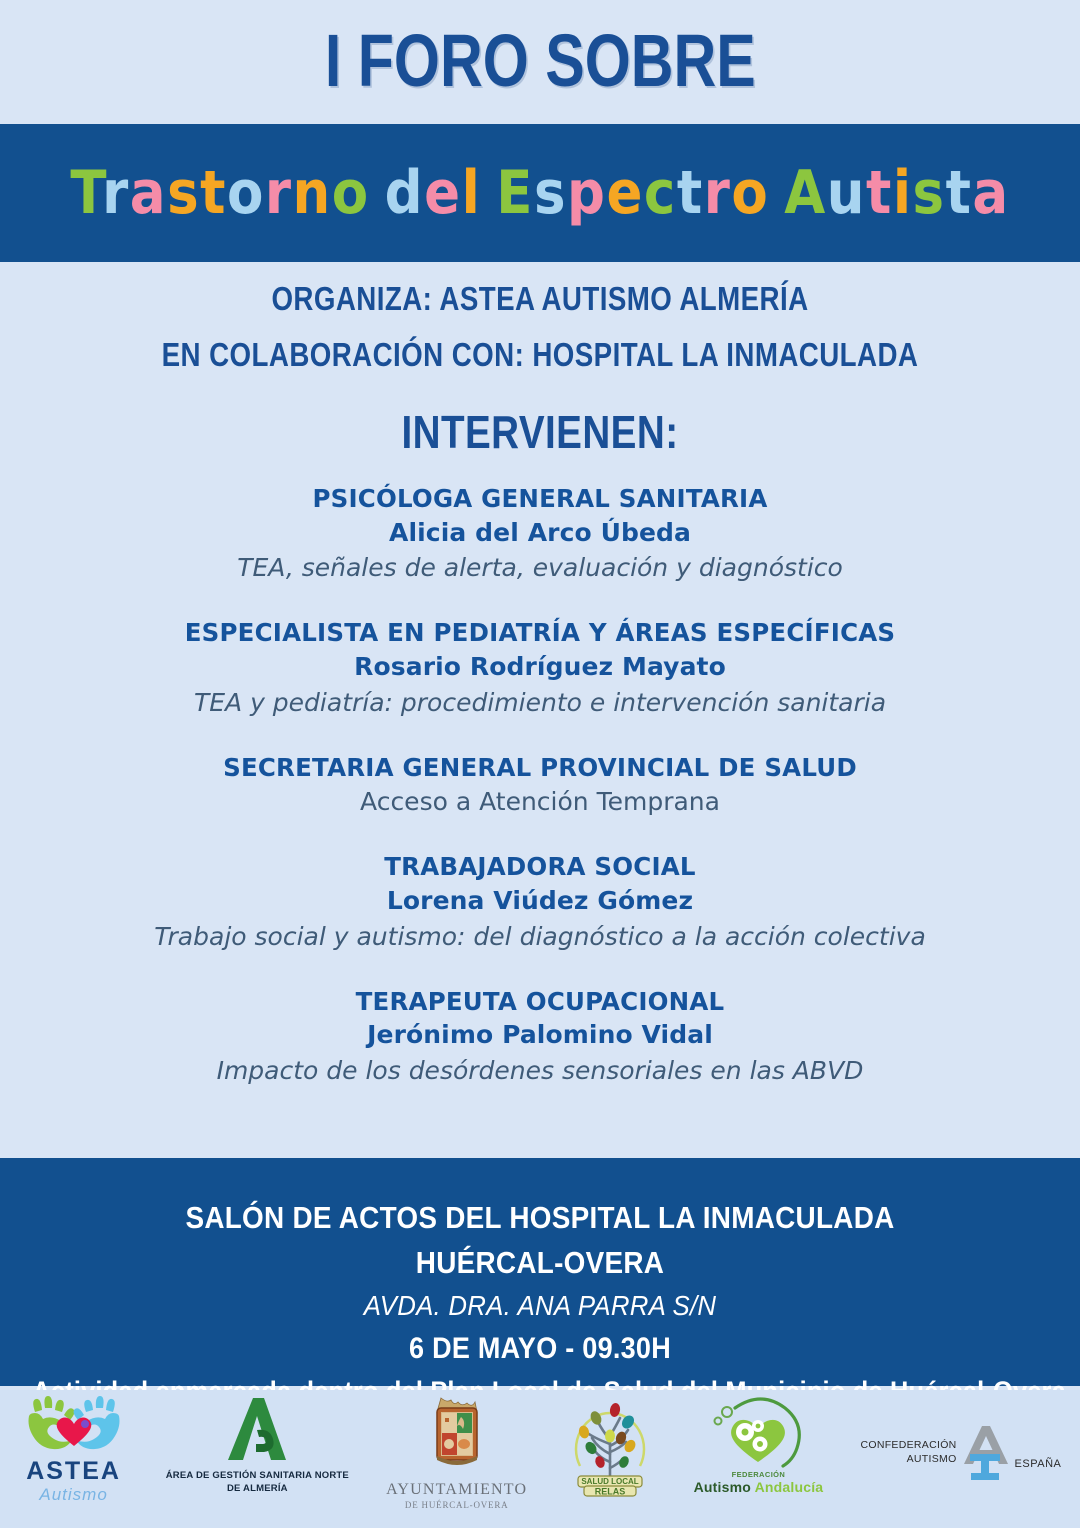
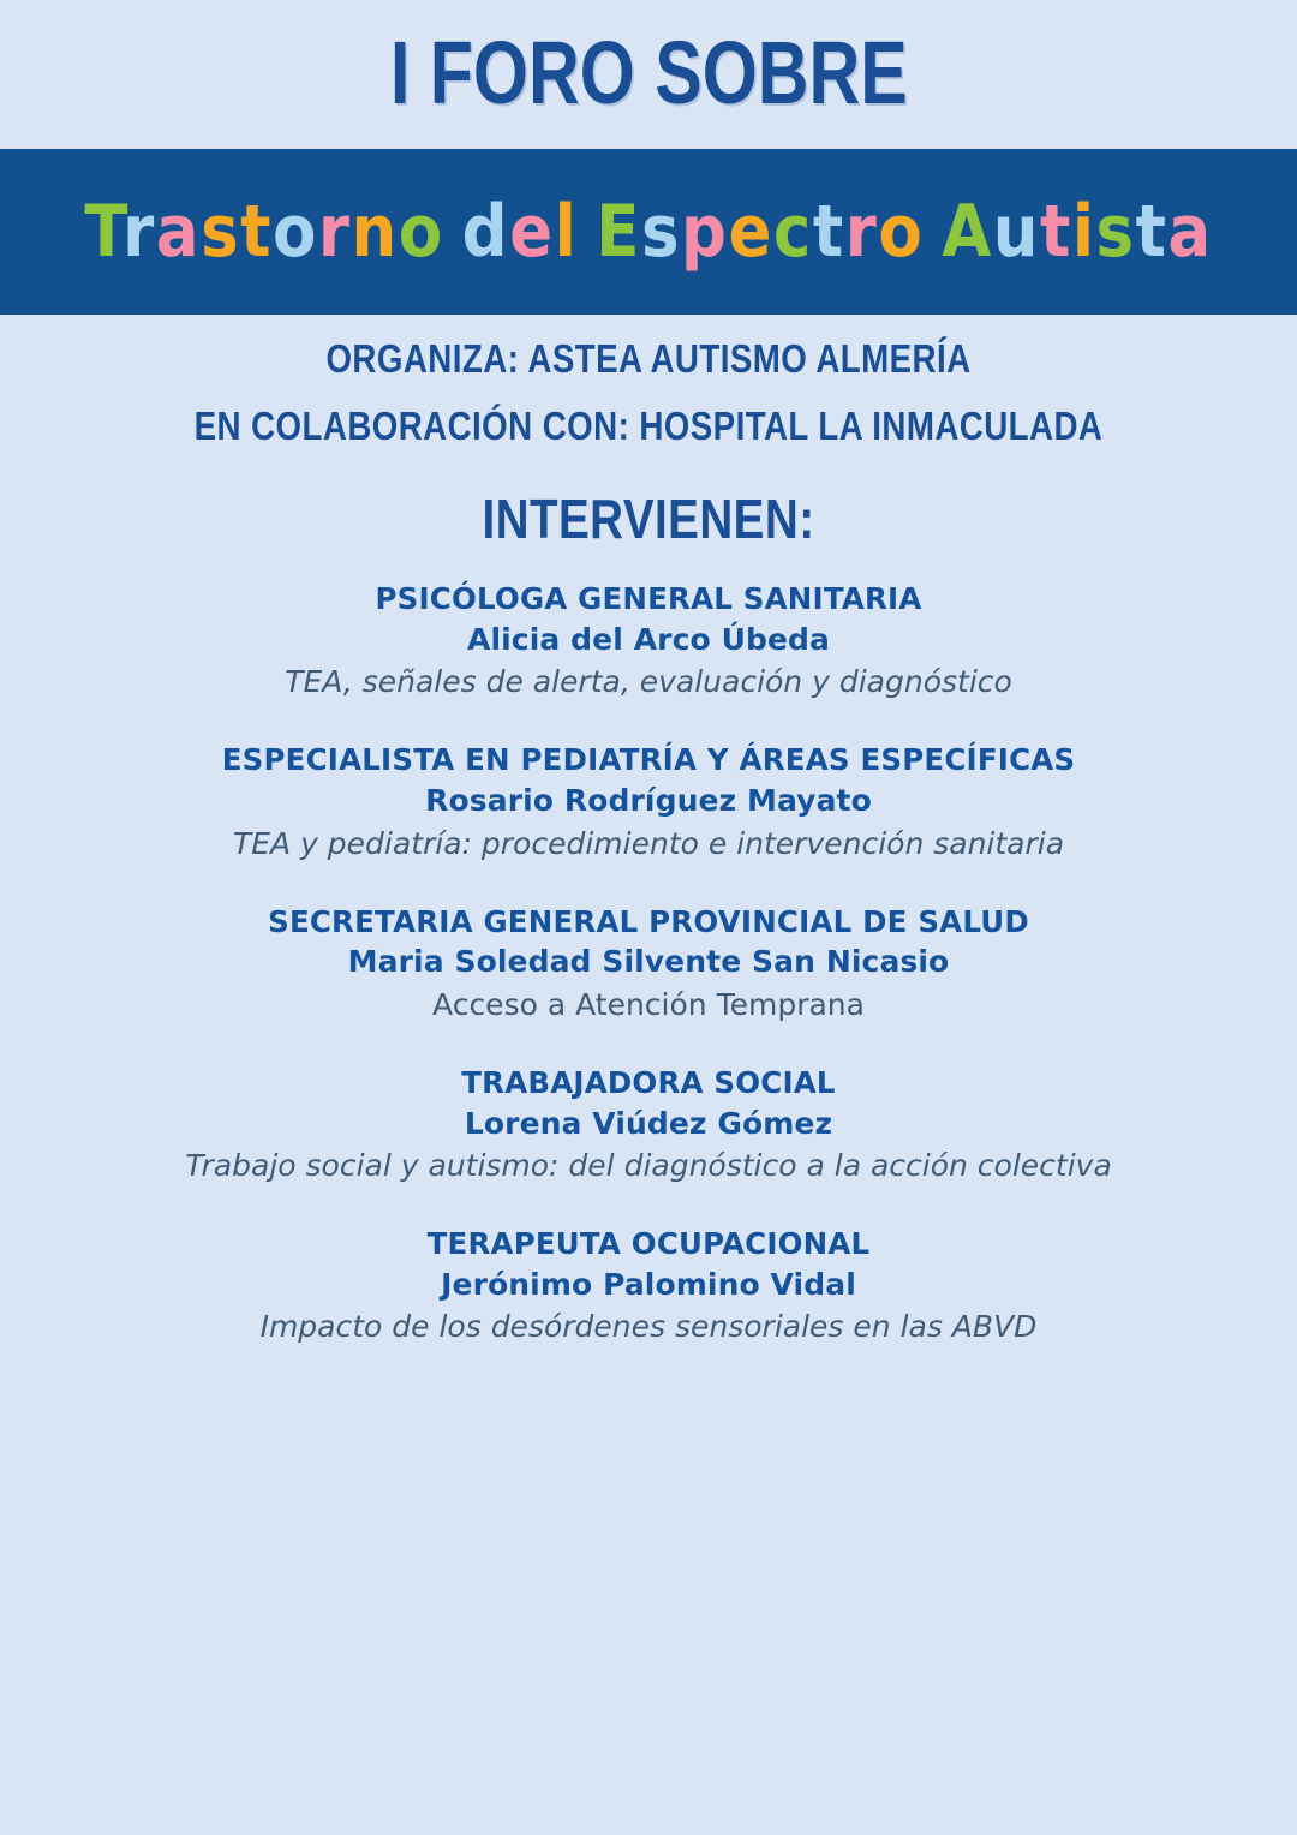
  I FORO SOBRE
  Trastorno del Espectro Autista
  ORGANIZA: ASTEA AUTISMO ALMERÍA
  EN COLABORACIÓN CON: HOSPITAL LA INMACULADA
  INTERVIENEN:
  PSICÓLOGA GENERAL SANITARIA
  Alicia del Arco Úbeda
  TEA, señales de alerta, evaluación y diagnóstico
  ESPECIALISTA EN PEDIATRÍA Y ÁREAS ESPECÍFICAS
  Rosario Rodríguez Mayato
  TEA y pediatría: procedimiento e intervención sanitaria
  SECRETARIA GENERAL PROVINCIAL DE SALUD
+ Maria Soledad Silvente San Nicasio
  Acceso a Atención Temprana
  TRABAJADORA SOCIAL
  Lorena Viúdez Gómez
  Trabajo social y autismo: del diagnóstico a la acción colectiva
  TERAPEUTA OCUPACIONAL
  Jerónimo Palomino Vidal
  Impacto de los desórdenes sensoriales en las ABVD
- SALÓN DE ACTOS DEL HOSPITAL LA INMACULADA
- HUÉRCAL-OVERA
- AVDA. DRA. ANA PARRA S/N
- 6 DE MAYO - 09.30H
- ASTEA
- Autismo
- ÁREA DE GESTIÓN SANITARIA NORTE
- DE ALMERÍA
- AYUNTAMIENTO
- DE HUÉRCAL-OVERA
- SALUD LOCAL
- RELAS
- FEDERACIÓN
- Autismo Andalucía
- CONFEDERACIÓN
- AUTISMO
- ESPAÑA
